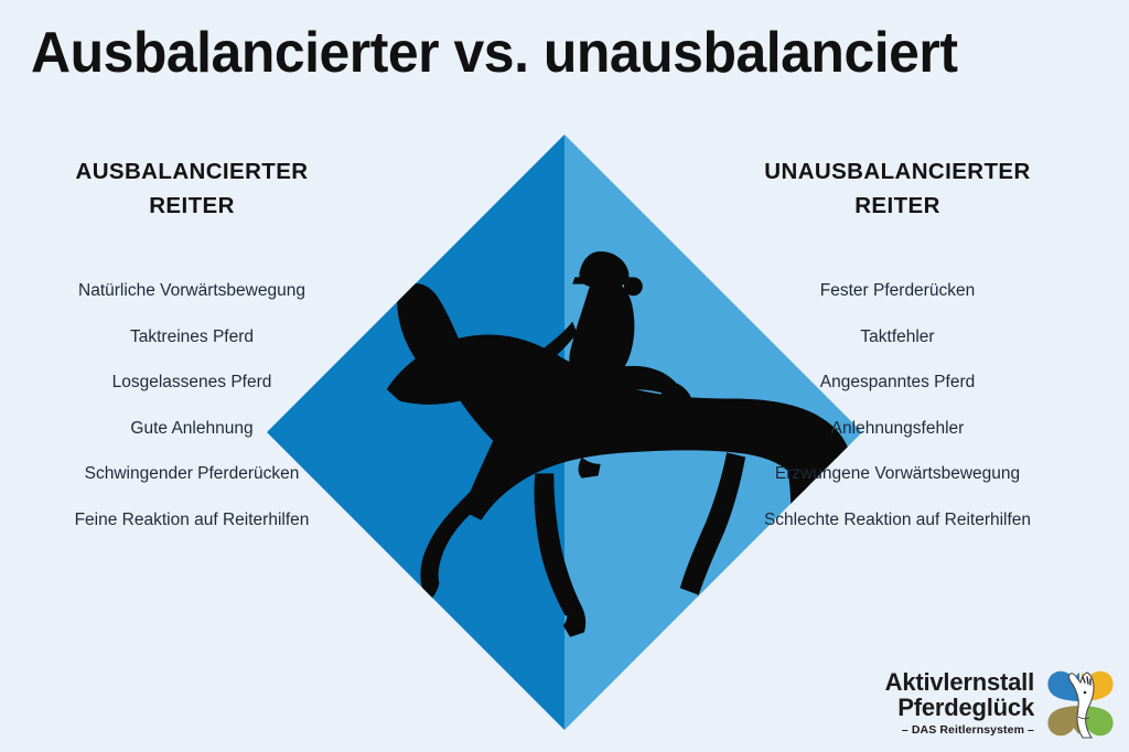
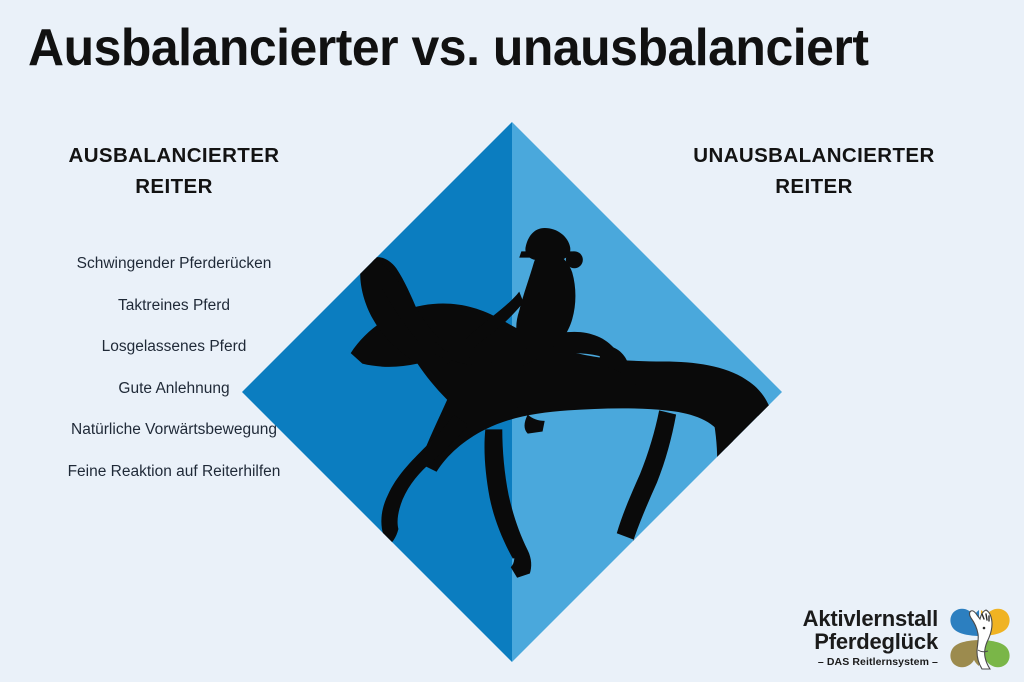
  Ausbalancierter vs. unausbalanciert
  AUSBALANCIERTER
  REITER
- Natürliche Vorwärtsbewegung
+ Schwingender Pferderücken
  Taktreines Pferd
  Losgelassenes Pferd
  Gute Anlehnung
- Schwingender Pferderücken
+ Natürliche Vorwärtsbewegung
  Feine Reaktion auf Reiterhilfen
  UNAUSBALANCIERTER
  REITER
- Fester Pferderücken
- Taktfehler
- Angespanntes Pferd
- Anlehnungsfehler
- Erzwungene Vorwärtsbewegung
- Schlechte Reaktion auf Reiterhilfen
  Aktivlernstall
  Pferdeglück
  – DAS Reitlernsystem –
